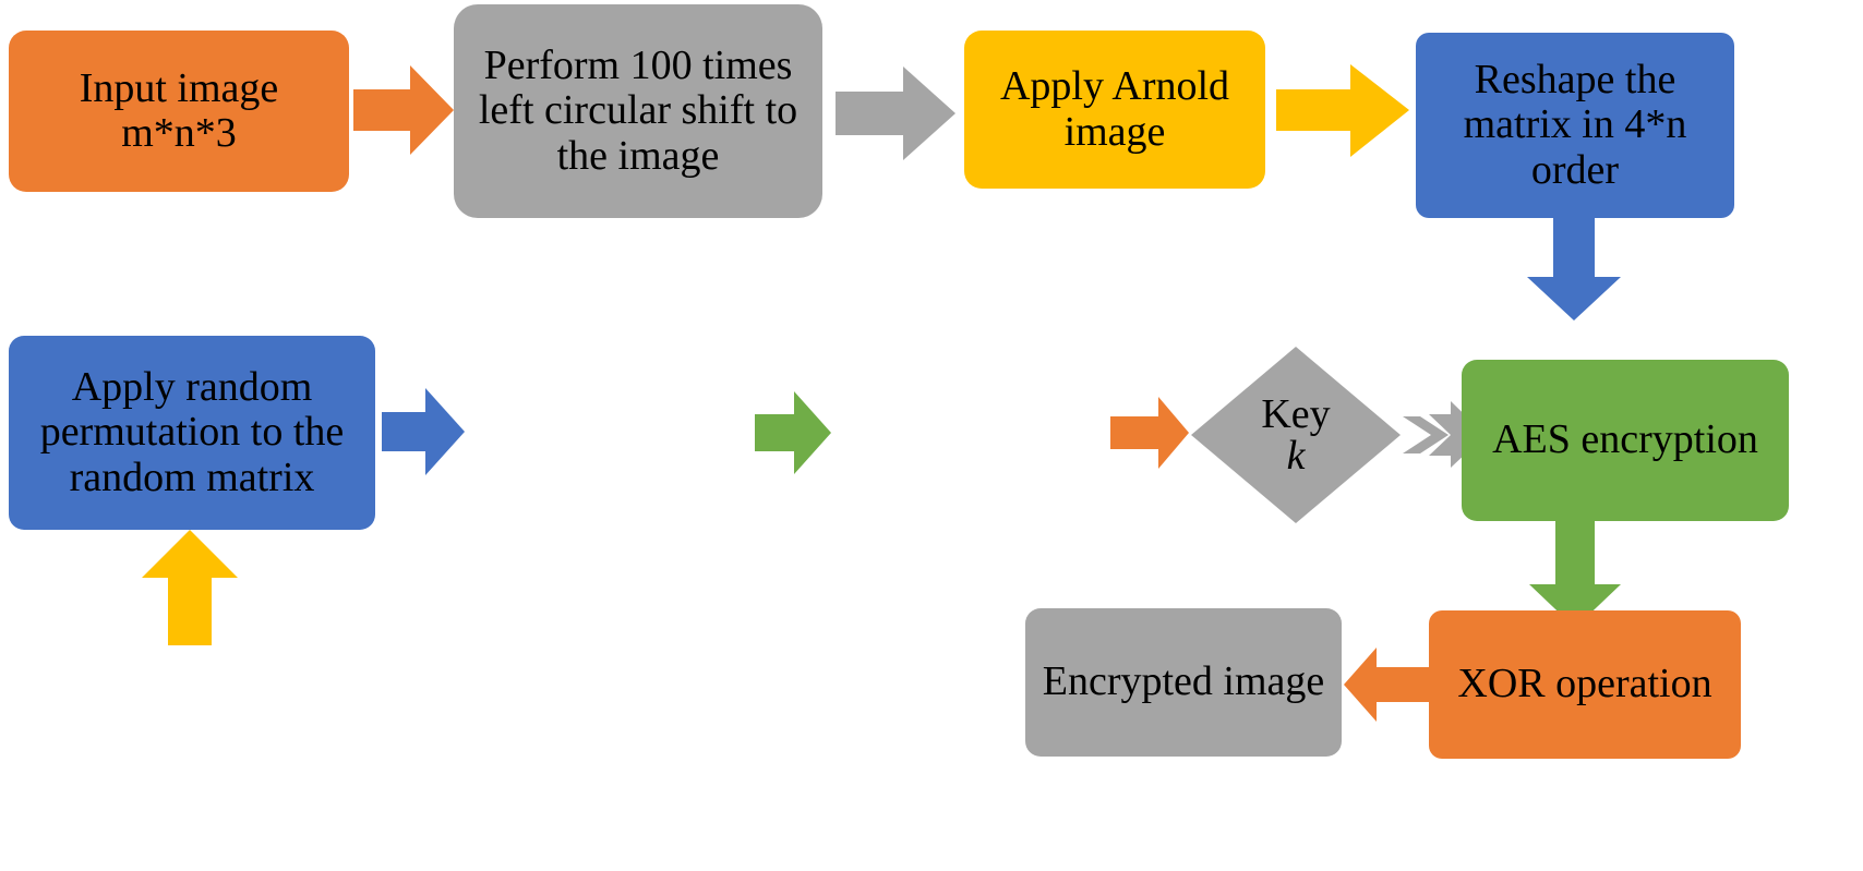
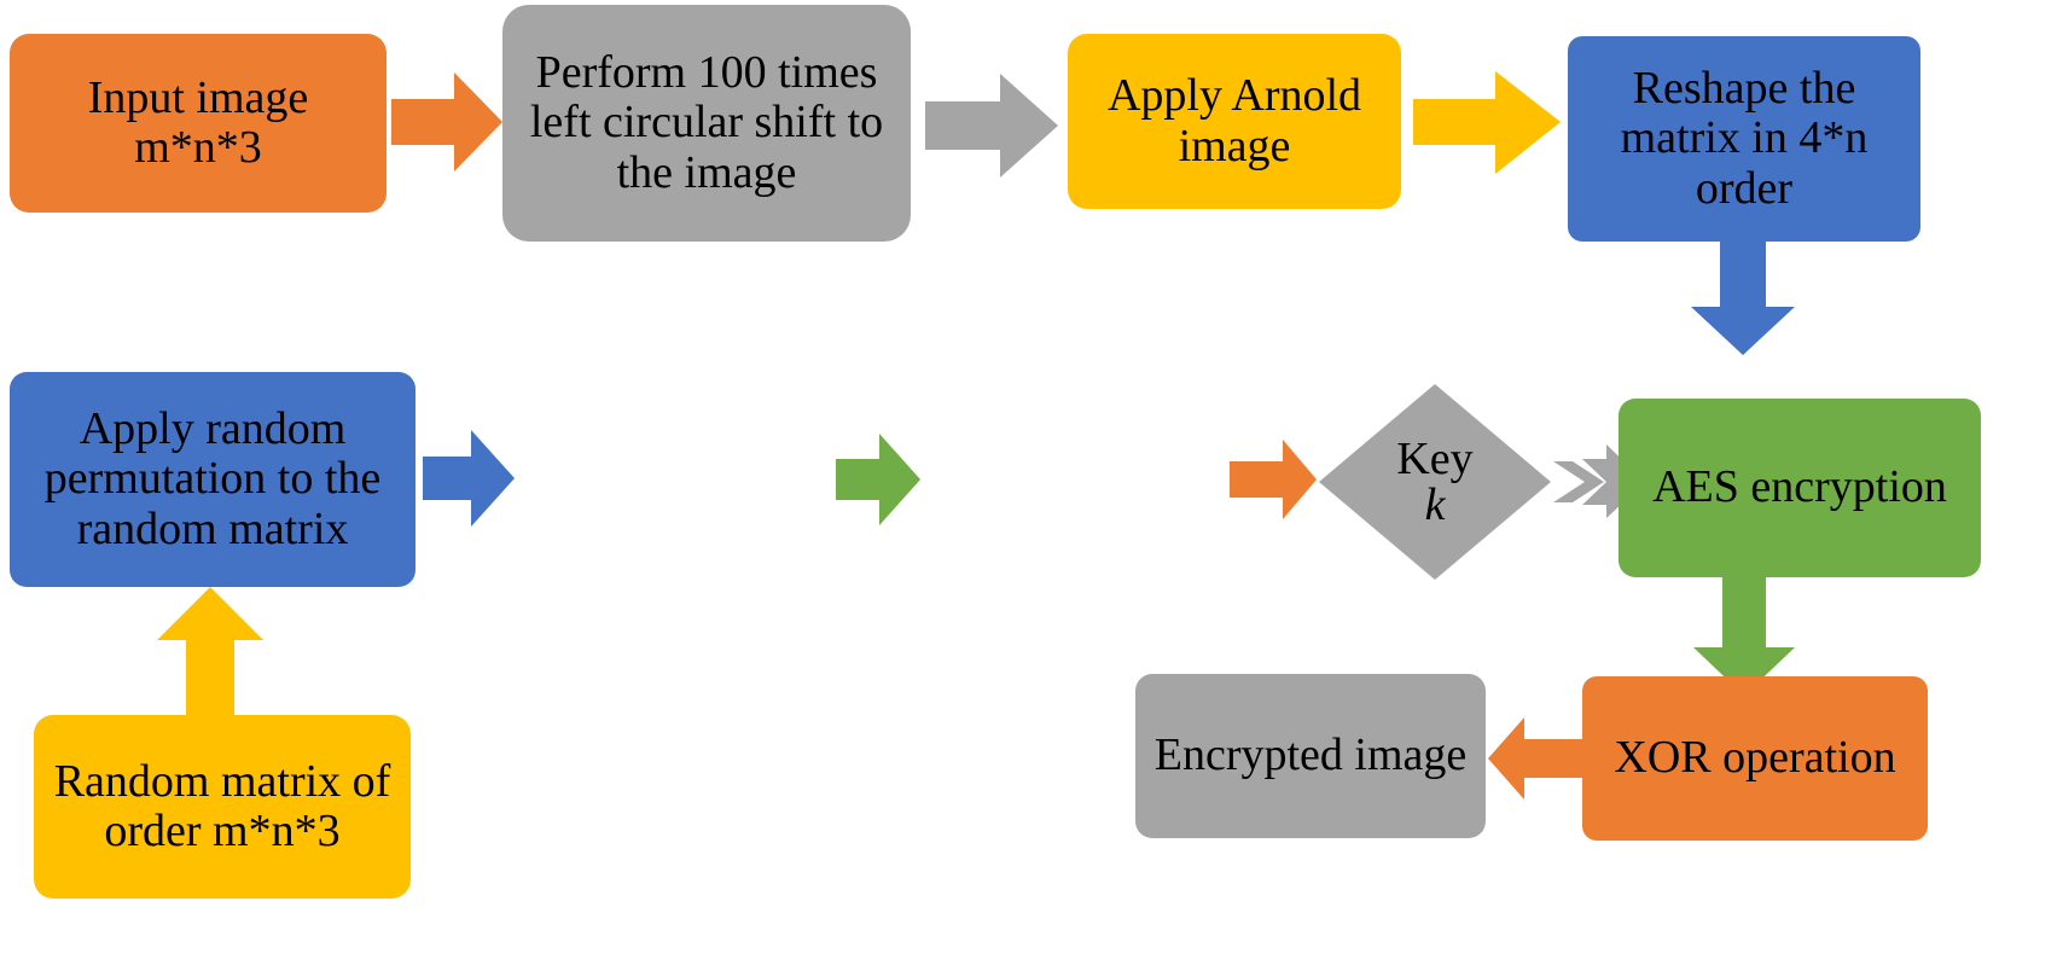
  Input image m*n*3
  Perform 100 times left circular shift to the image
  Apply Arnold image
  Reshape the matrix in 4*n order
  Apply random permutation to the random matrix
  Key
  k
  AES encryption
  Encrypted image
  XOR operation
+ Random matrix of order m*n*3
